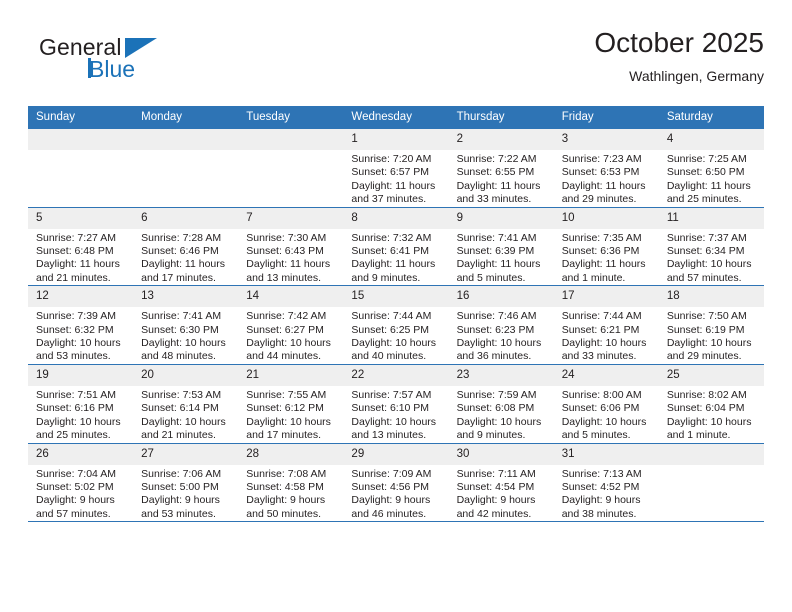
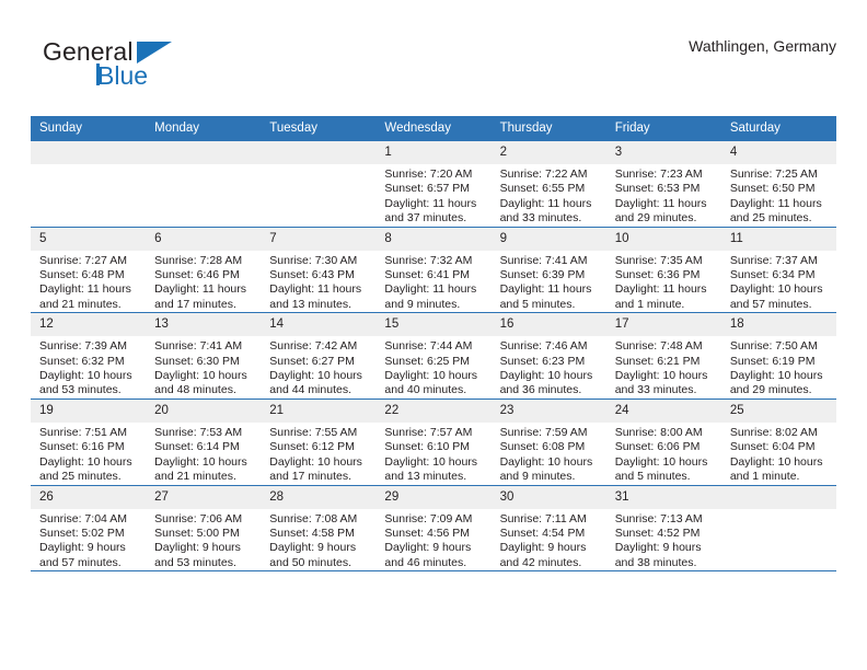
  General
  Blue
- October 2025
  Wathlingen, Germany
  Sunday	Monday	Tuesday	Wednesday	Thursday	Friday	Saturday
  			1Sunrise: 7:20 AMSunset: 6:57 PMDaylight: 11 hours and 37 minutes.	2Sunrise: 7:22 AMSunset: 6:55 PMDaylight: 11 hours and 33 minutes.	3Sunrise: 7:23 AMSunset: 6:53 PMDaylight: 11 hours and 29 minutes.	4Sunrise: 7:25 AMSunset: 6:50 PMDaylight: 11 hours and 25 minutes.
  5Sunrise: 7:27 AMSunset: 6:48 PMDaylight: 11 hours and 21 minutes.	6Sunrise: 7:28 AMSunset: 6:46 PMDaylight: 11 hours and 17 minutes.	7Sunrise: 7:30 AMSunset: 6:43 PMDaylight: 11 hours and 13 minutes.	8Sunrise: 7:32 AMSunset: 6:41 PMDaylight: 11 hours and 9 minutes.	9Sunrise: 7:41 AMSunset: 6:39 PMDaylight: 11 hours and 5 minutes.	10Sunrise: 7:35 AMSunset: 6:36 PMDaylight: 11 hours and 1 minute.	11Sunrise: 7:37 AMSunset: 6:34 PMDaylight: 10 hours and 57 minutes.
- 12Sunrise: 7:39 AMSunset: 6:32 PMDaylight: 10 hours and 53 minutes.	13Sunrise: 7:41 AMSunset: 6:30 PMDaylight: 10 hours and 48 minutes.	14Sunrise: 7:42 AMSunset: 6:27 PMDaylight: 10 hours and 44 minutes.	15Sunrise: 7:44 AMSunset: 6:25 PMDaylight: 10 hours and 40 minutes.	16Sunrise: 7:46 AMSunset: 6:23 PMDaylight: 10 hours and 36 minutes.	17Sunrise: 7:44 AMSunset: 6:21 PMDaylight: 10 hours and 33 minutes.	18Sunrise: 7:50 AMSunset: 6:19 PMDaylight: 10 hours and 29 minutes.
+ 12Sunrise: 7:39 AMSunset: 6:32 PMDaylight: 10 hours and 53 minutes.	13Sunrise: 7:41 AMSunset: 6:30 PMDaylight: 10 hours and 48 minutes.	14Sunrise: 7:42 AMSunset: 6:27 PMDaylight: 10 hours and 44 minutes.	15Sunrise: 7:44 AMSunset: 6:25 PMDaylight: 10 hours and 40 minutes.	16Sunrise: 7:46 AMSunset: 6:23 PMDaylight: 10 hours and 36 minutes.	17Sunrise: 7:48 AMSunset: 6:21 PMDaylight: 10 hours and 33 minutes.	18Sunrise: 7:50 AMSunset: 6:19 PMDaylight: 10 hours and 29 minutes.
  19Sunrise: 7:51 AMSunset: 6:16 PMDaylight: 10 hours and 25 minutes.	20Sunrise: 7:53 AMSunset: 6:14 PMDaylight: 10 hours and 21 minutes.	21Sunrise: 7:55 AMSunset: 6:12 PMDaylight: 10 hours and 17 minutes.	22Sunrise: 7:57 AMSunset: 6:10 PMDaylight: 10 hours and 13 minutes.	23Sunrise: 7:59 AMSunset: 6:08 PMDaylight: 10 hours and 9 minutes.	24Sunrise: 8:00 AMSunset: 6:06 PMDaylight: 10 hours and 5 minutes.	25Sunrise: 8:02 AMSunset: 6:04 PMDaylight: 10 hours and 1 minute.
  26Sunrise: 7:04 AMSunset: 5:02 PMDaylight: 9 hours and 57 minutes.	27Sunrise: 7:06 AMSunset: 5:00 PMDaylight: 9 hours and 53 minutes.	28Sunrise: 7:08 AMSunset: 4:58 PMDaylight: 9 hours and 50 minutes.	29Sunrise: 7:09 AMSunset: 4:56 PMDaylight: 9 hours and 46 minutes.	30Sunrise: 7:11 AMSunset: 4:54 PMDaylight: 9 hours and 42 minutes.	31Sunrise: 7:13 AMSunset: 4:52 PMDaylight: 9 hours and 38 minutes.
